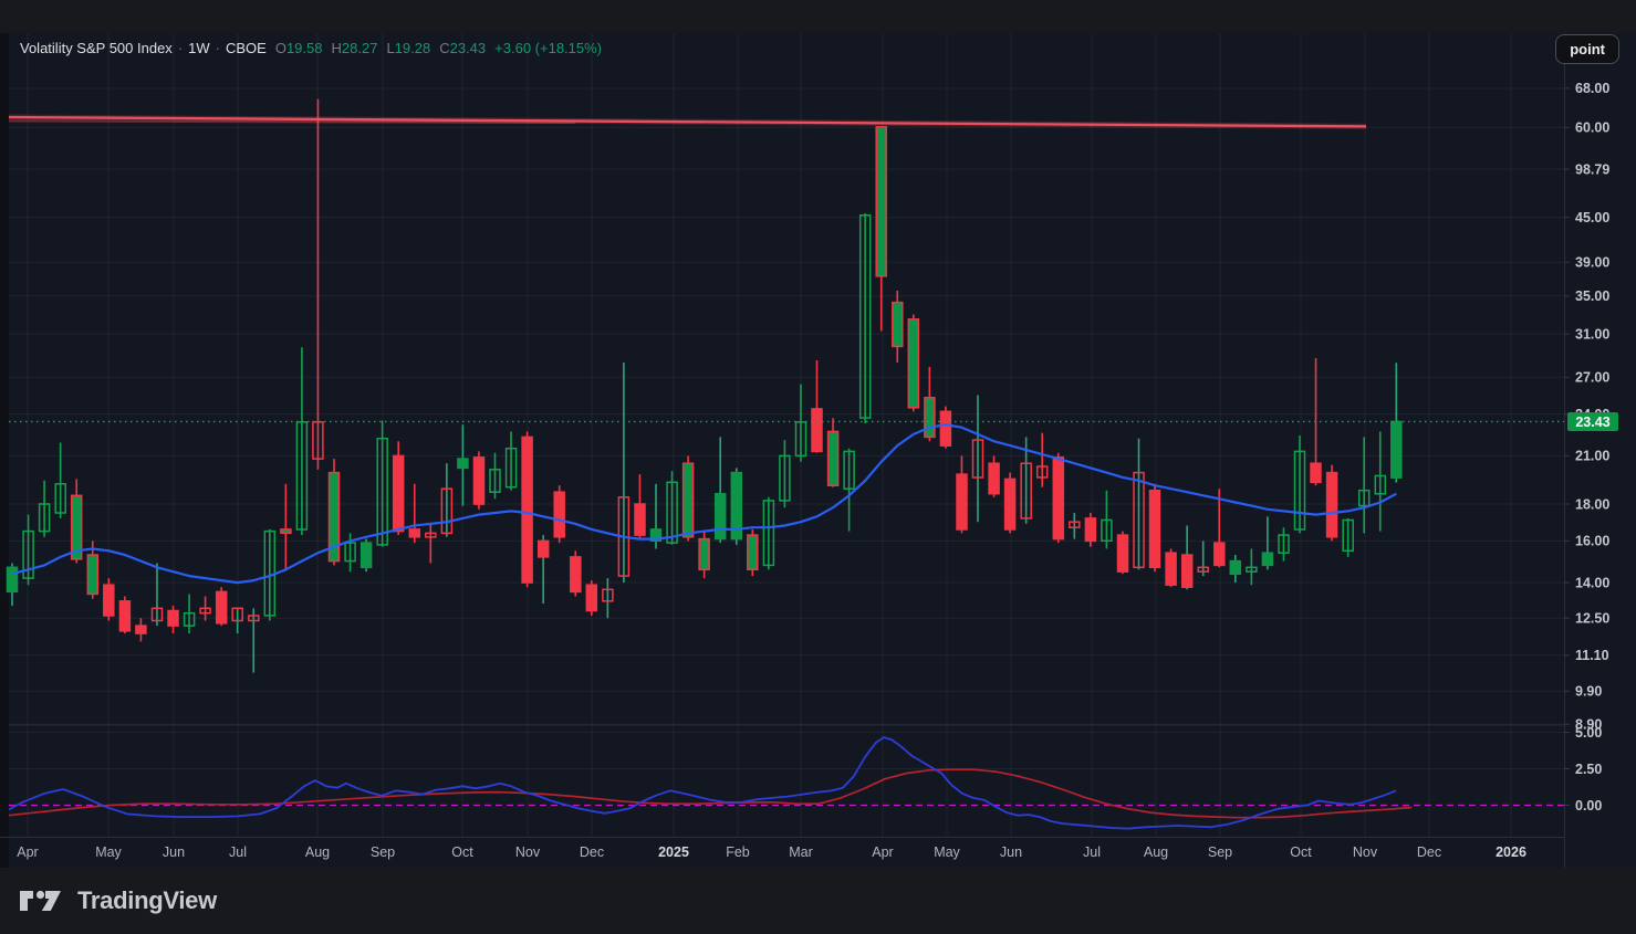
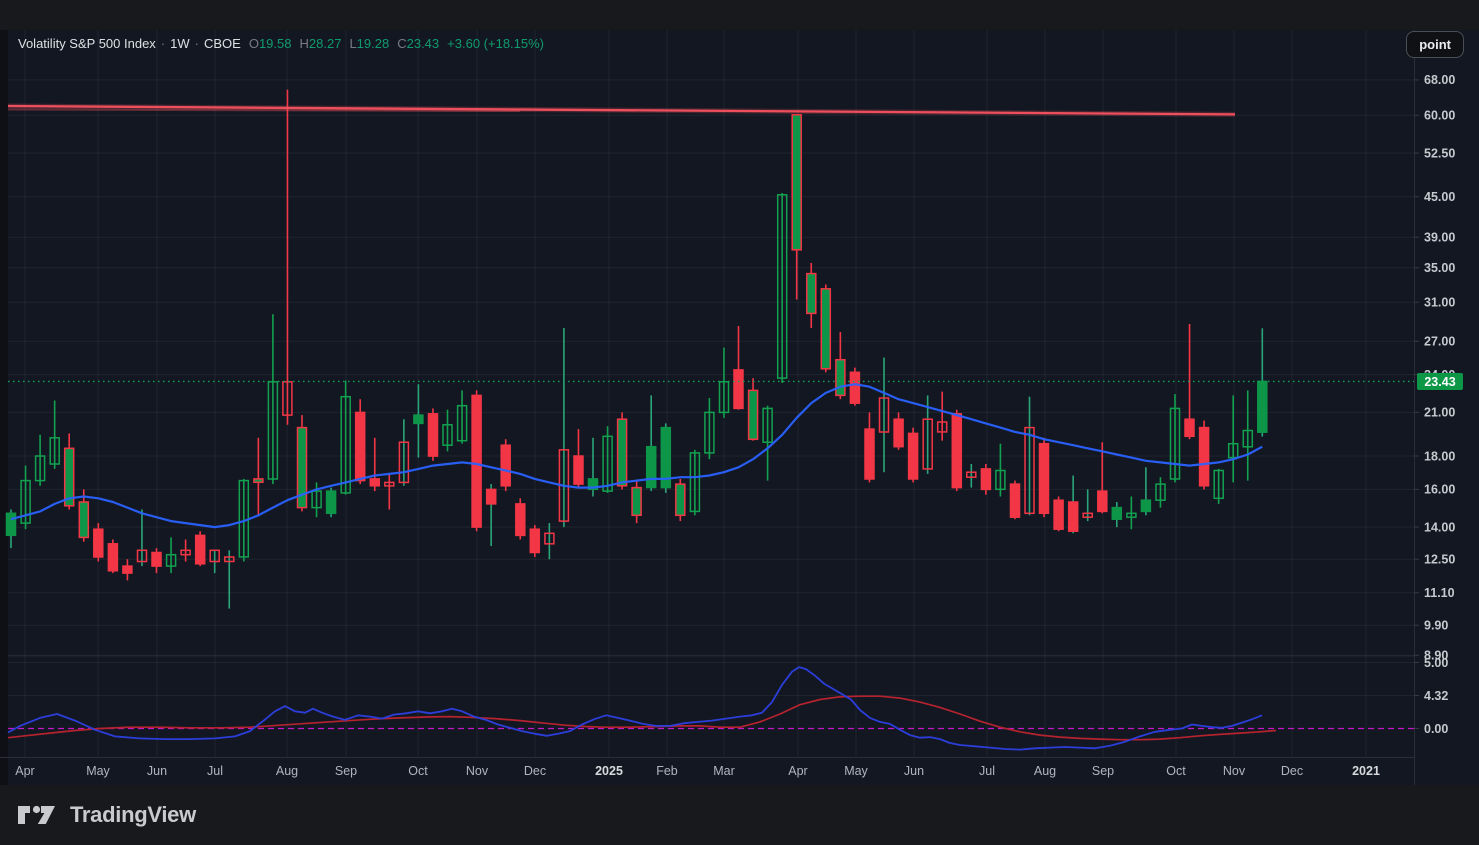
  68.00
  60.00
- 98.79
+ 52.50
  45.00
  39.00
  35.00
  31.00
  27.00
  21.00
  18.00
  16.00
  14.00
  12.50
  11.10
  9.90
  8.90
  5.00
- 2.50
+ 4.32
  0.00
  Apr
  May
  Jun
  Jul
  Aug
  Sep
  Oct
  Nov
  Dec
  2025
  Feb
  Mar
  Apr
  May
  Jun
  Jul
  Aug
  Sep
  Oct
  Nov
  Dec
- 2026
+ 2021
  Volatility S&P 500 Index
  ·
  1W
  ·
  CBOE
  O19.58
  H28.27
  L19.28
  C23.43
  +3.60 (+18.15%)
  point
  23.43
  TradingView
